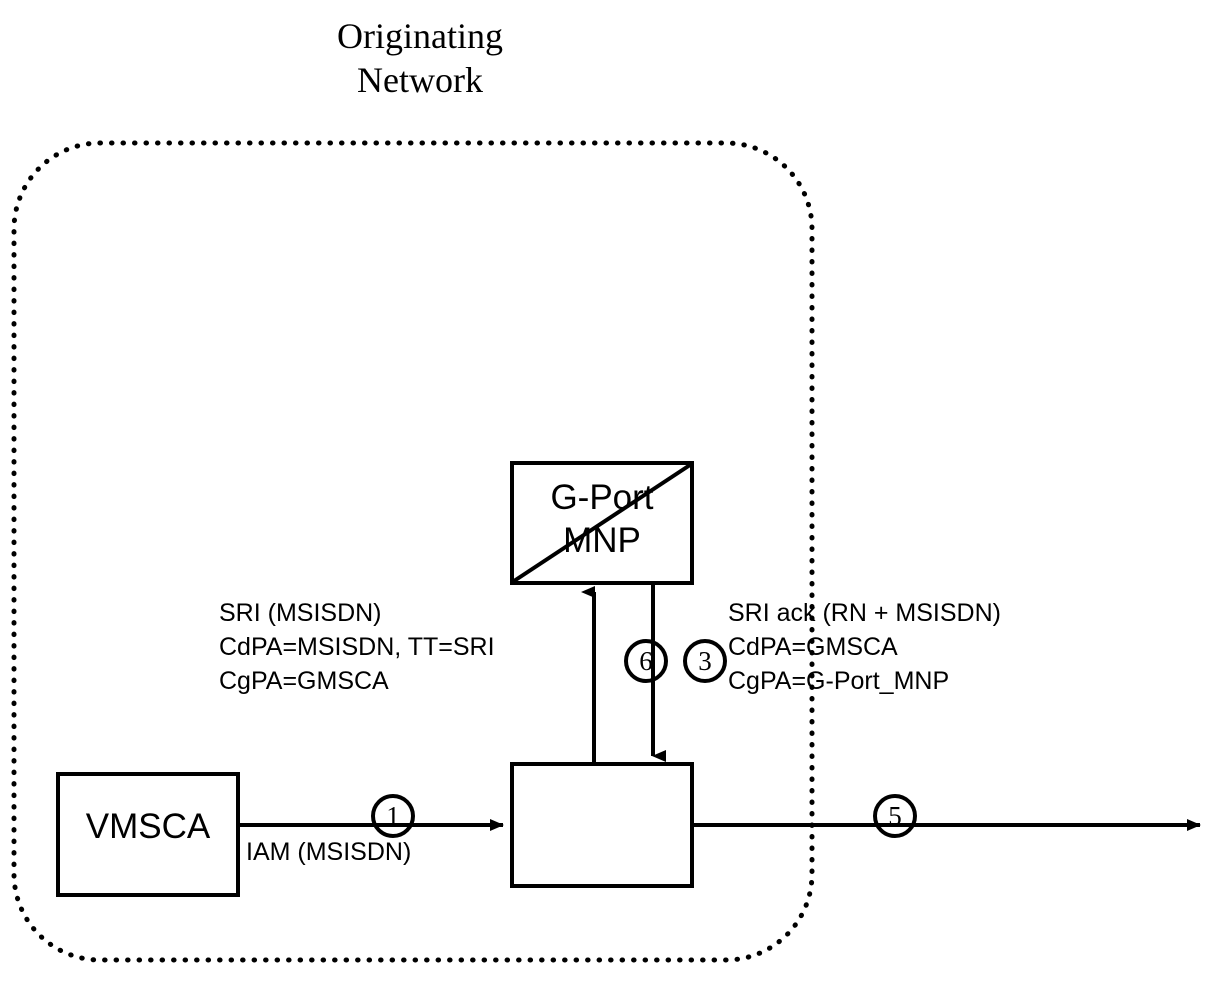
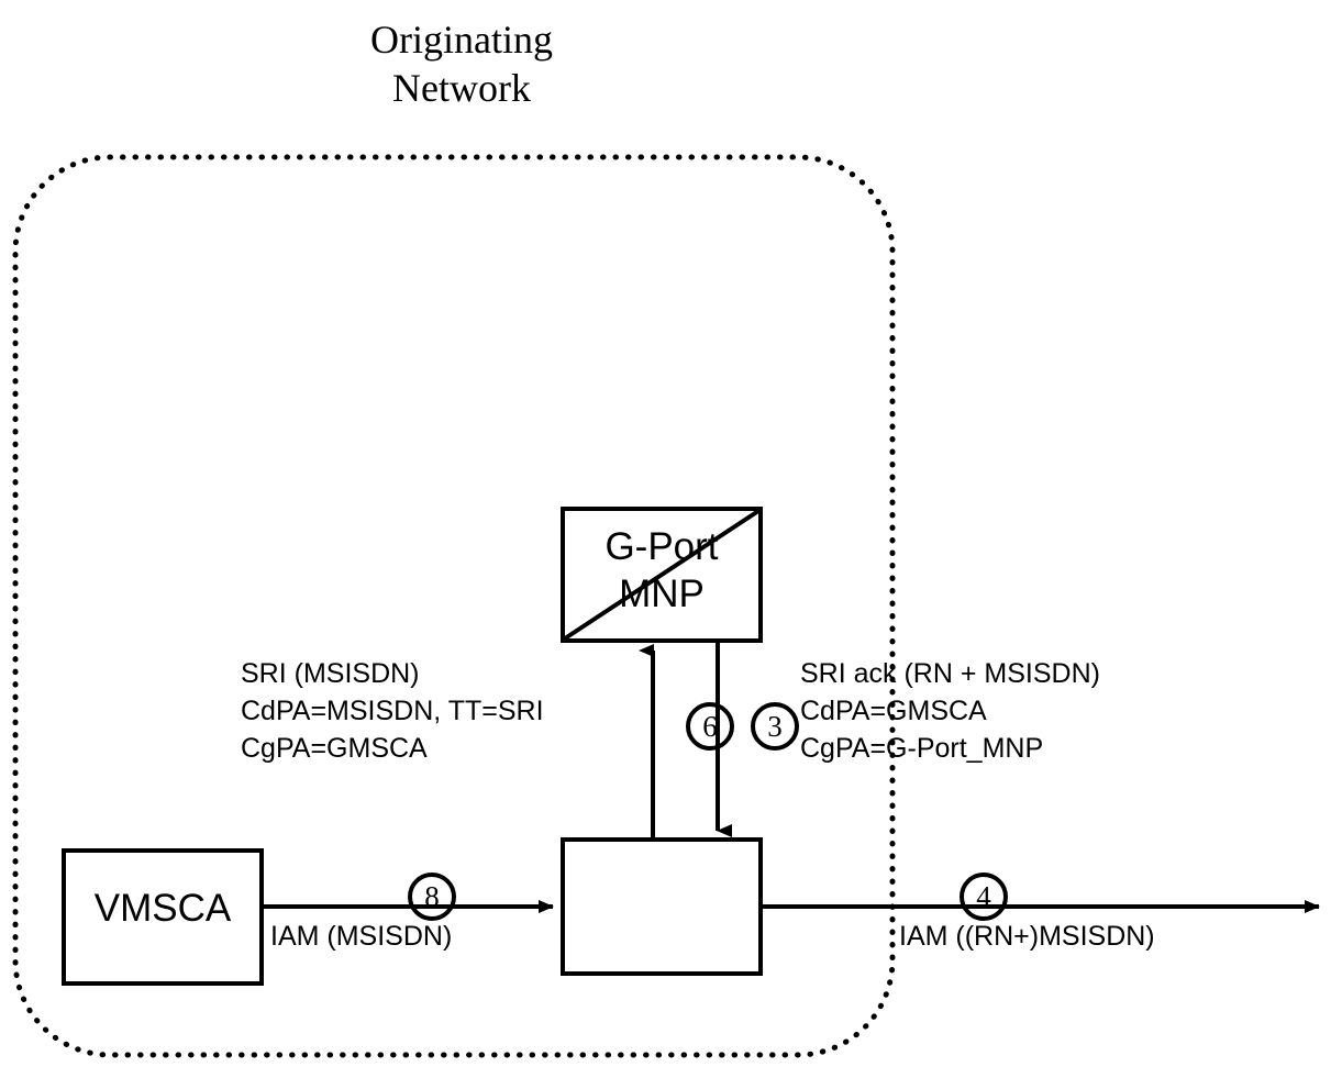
  Originating
  Network
  VMSCA
  G-Port
  MNP
  SRI (MSISDN)
  CdPA=MSISDN, TT=SRI
  CgPA=GMSCA
  SRI ack (RN + MSISDN)
  CdPA=GMSCA
  CgPA=G-Port_MNP
  IAM (MSISDN)
+ IAM ((RN+)MSISDN)
- 1
+ 8
  6
  3
- 5
+ 4
